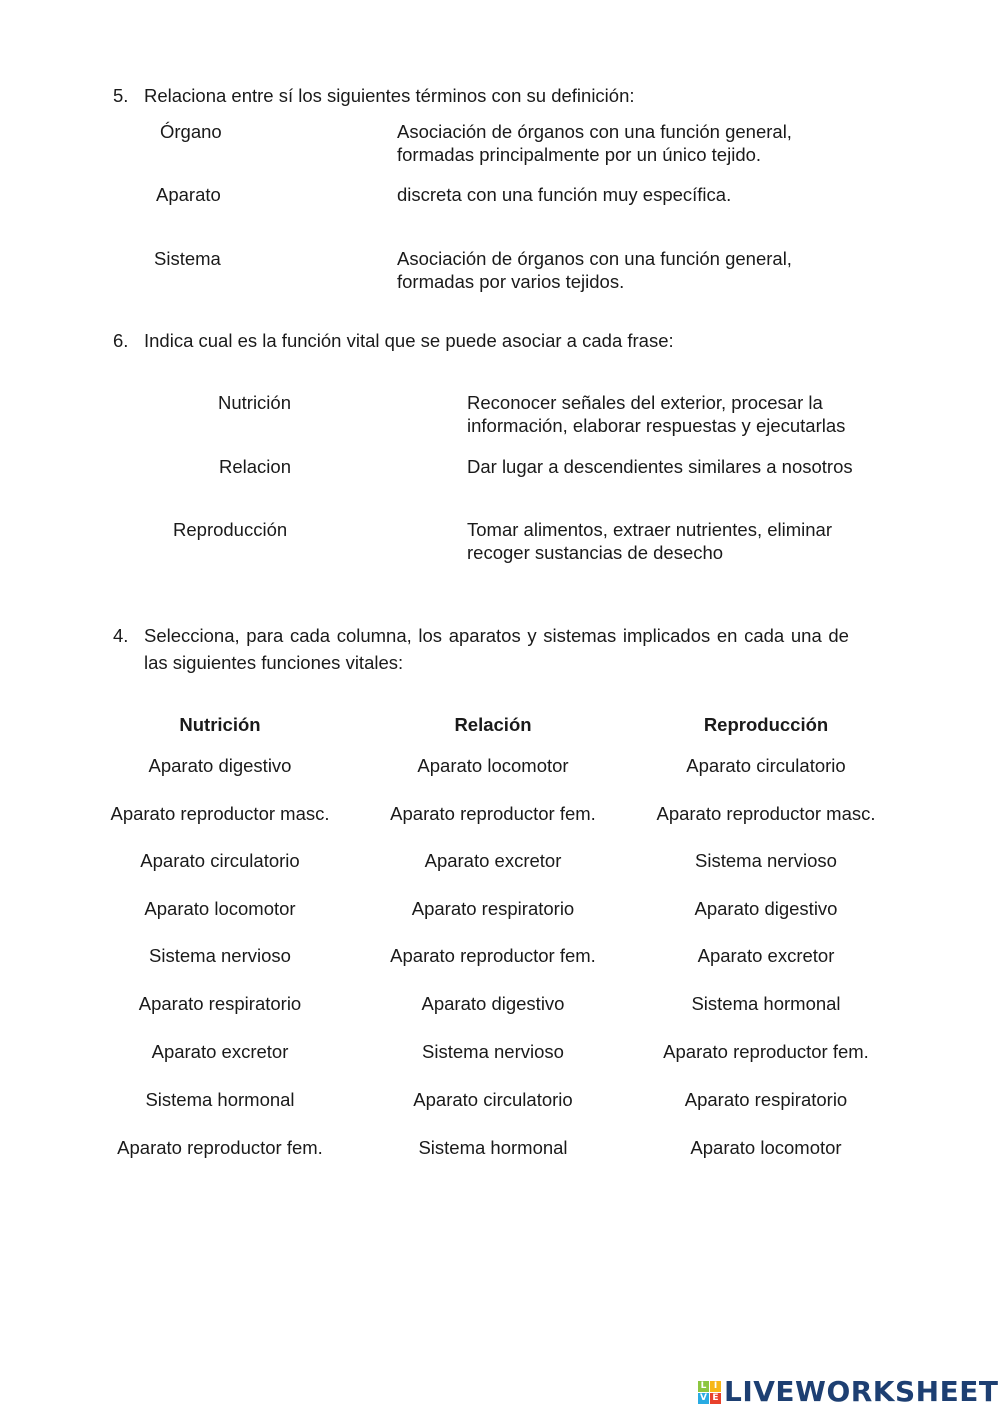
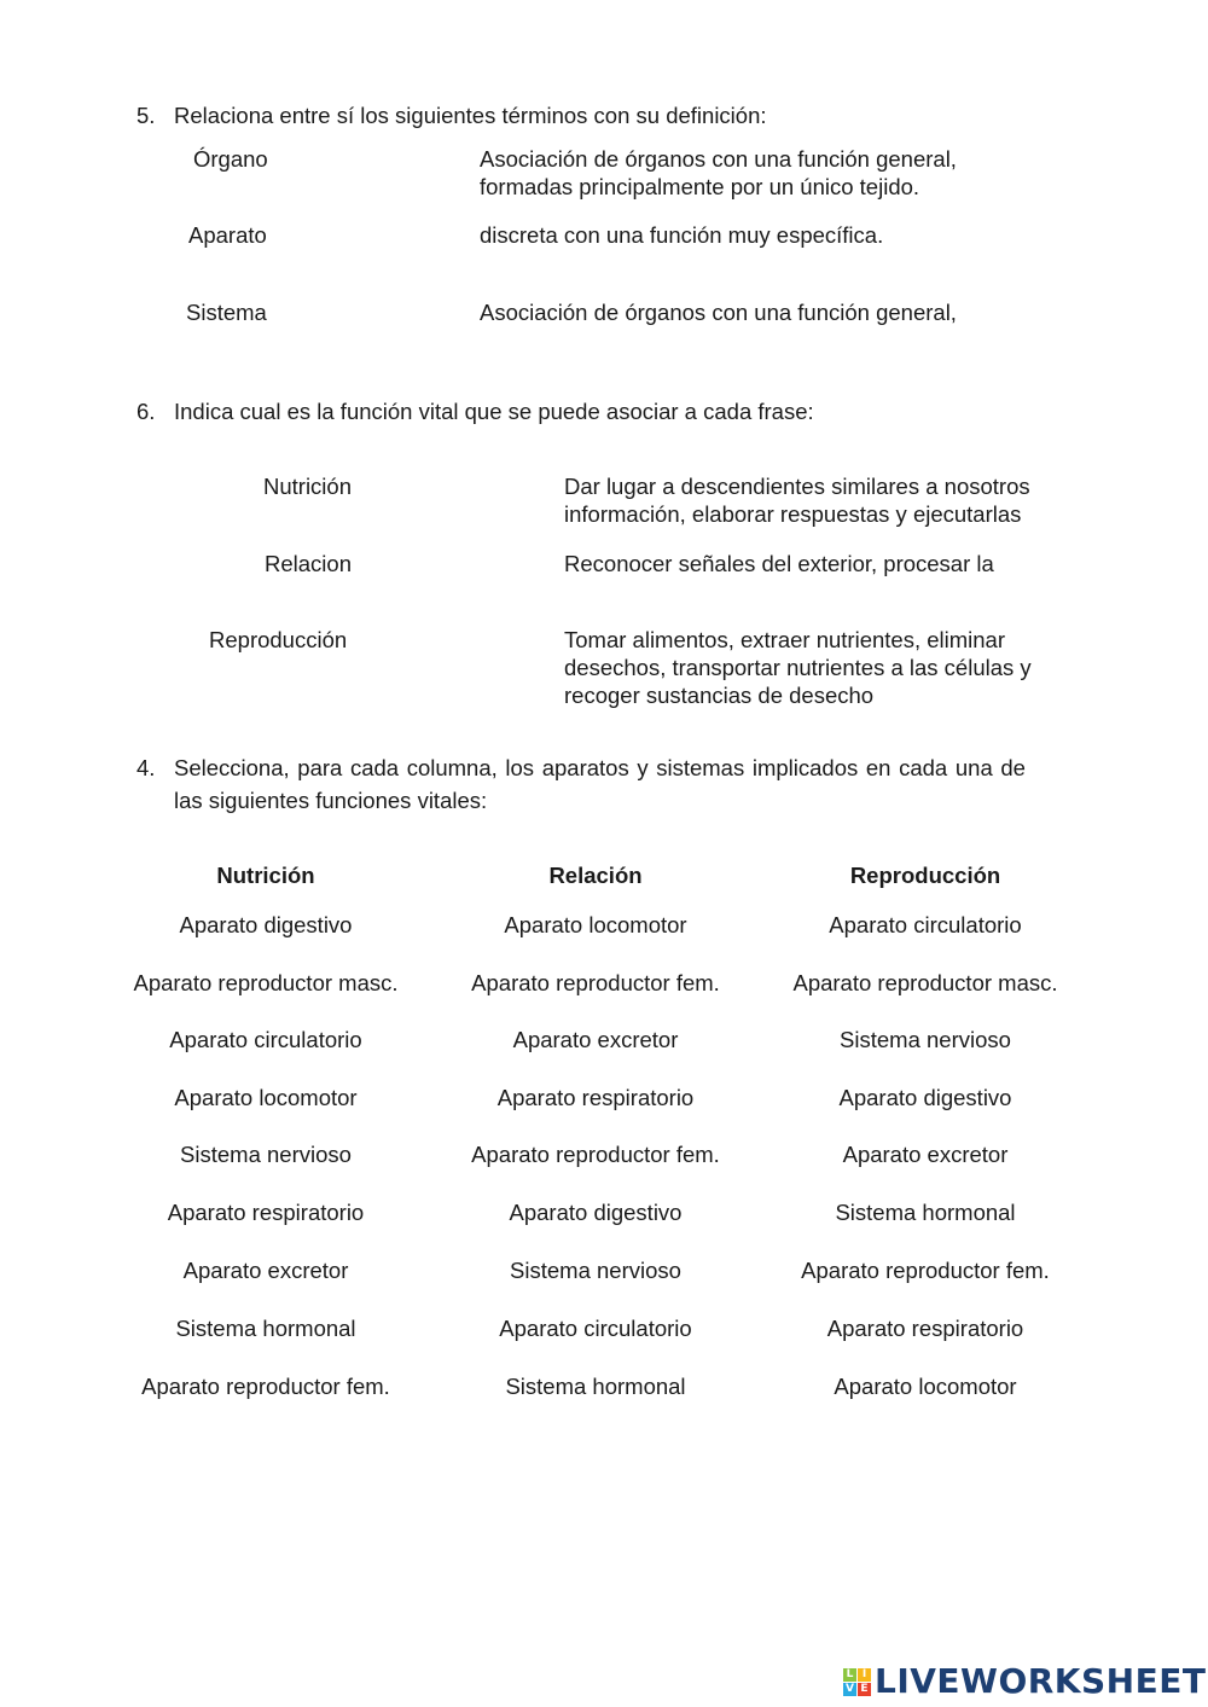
  5.
  Relaciona entre sí los siguientes términos con su definición:
  Órgano
  Aparato
  Sistema
  Asociación de órganos con una función general,
  formadas principalmente por un único tejido.
  discreta con una función muy específica.
  Asociación de órganos con una función general,
- formadas por varios tejidos.
  6.
  Indica cual es la función vital que se puede asociar a cada frase:
  Nutrición
  Relacion
  Reproducción
- Reconocer señales del exterior, procesar la
+ Dar lugar a descendientes similares a nosotros
  información, elaborar respuestas y ejecutarlas
- Dar lugar a descendientes similares a nosotros
+ Reconocer señales del exterior, procesar la
  Tomar alimentos, extraer nutrientes, eliminar
+ desechos, transportar nutrientes a las células y
  recoger sustancias de desecho
  4.
  Selecciona, para cada columna, los aparatos y sistemas implicados en cada una de
  las siguientes funciones vitales:
  Nutrición
  Relación
  Reproducción
  Aparato digestivo
  Aparato reproductor masc.
  Aparato circulatorio
  Aparato locomotor
  Sistema nervioso
  Aparato respiratorio
  Aparato excretor
  Sistema hormonal
  Aparato reproductor fem.
  Aparato locomotor
  Aparato reproductor fem.
  Aparato excretor
  Aparato respiratorio
  Aparato reproductor fem.
  Aparato digestivo
  Sistema nervioso
  Aparato circulatorio
  Sistema hormonal
  Aparato circulatorio
  Aparato reproductor masc.
  Sistema nervioso
  Aparato digestivo
  Aparato excretor
  Sistema hormonal
  Aparato reproductor fem.
  Aparato respiratorio
  Aparato locomotor
  L
  I
  V
  E
  LIVEWORKSHEET
